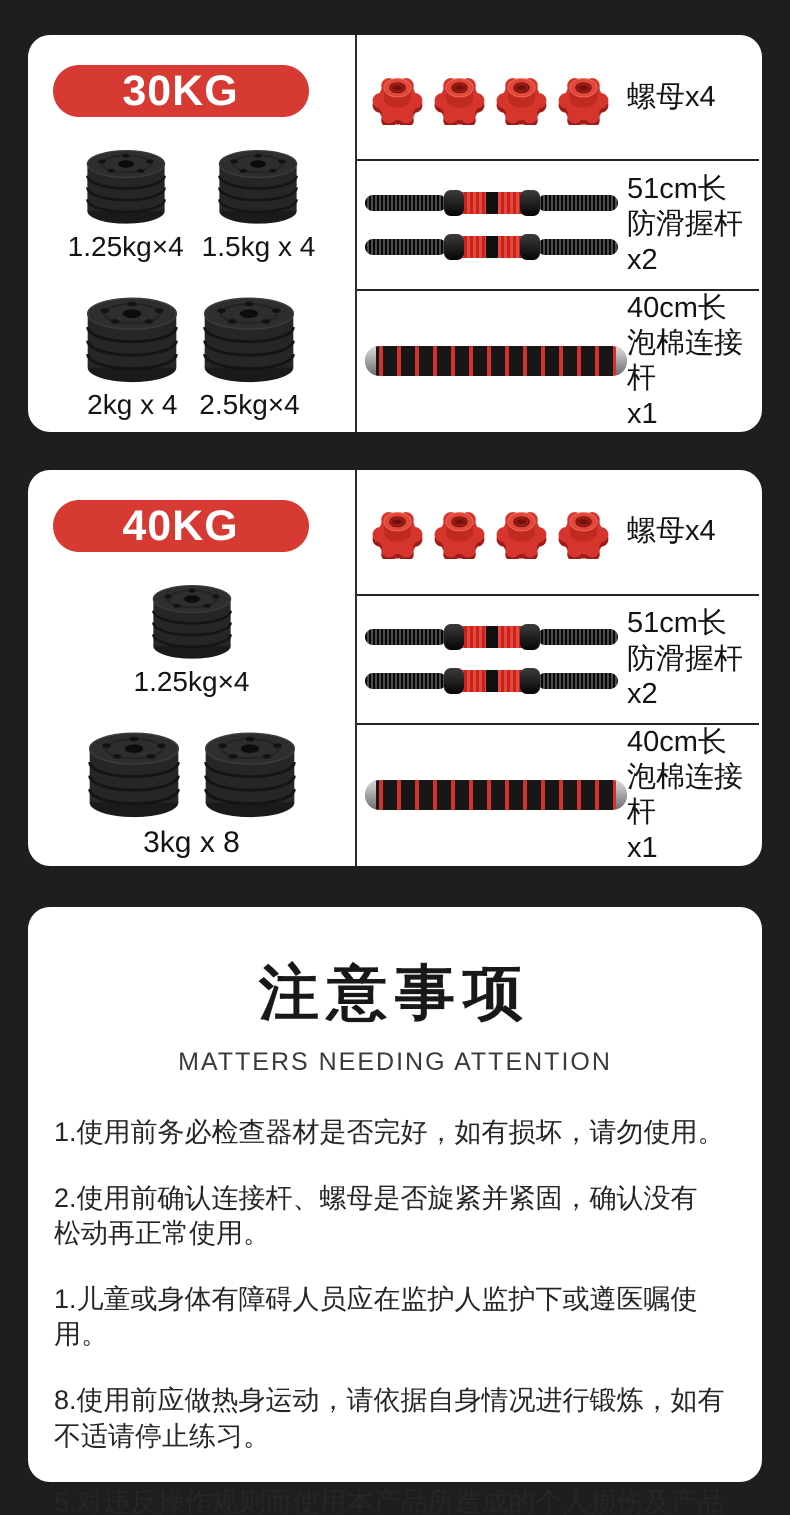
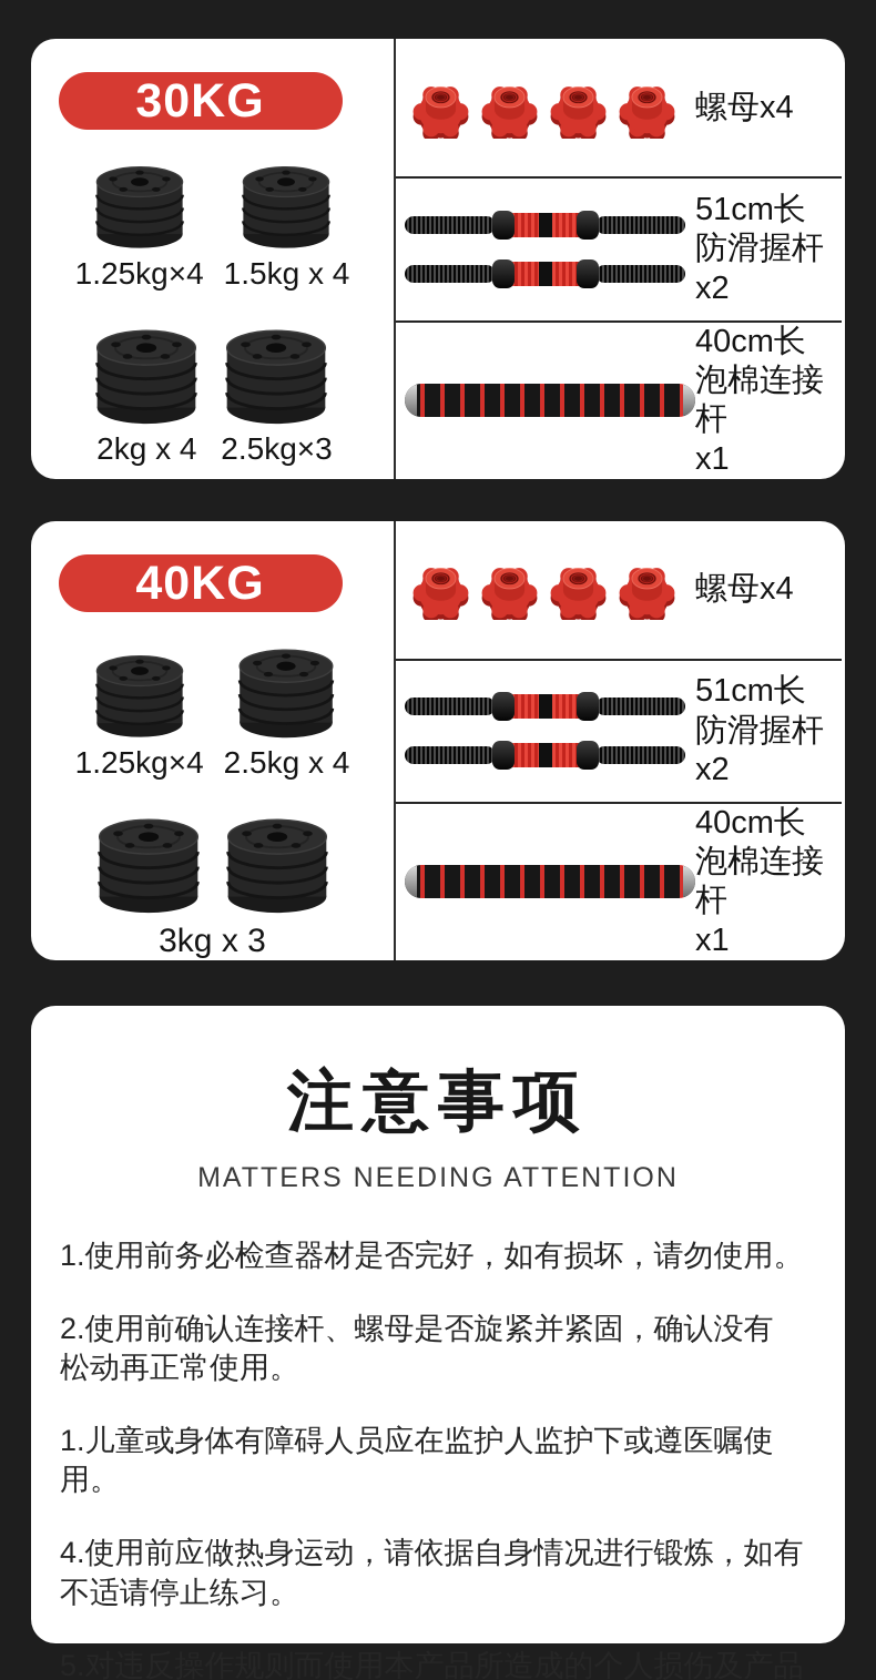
  30KG
  1.25kg×4
  1.5kg x 4
  2kg x 4
- 2.5kg×4
+ 2.5kg×3
  螺母x4
  51cm长
  防滑握杆
  x2
  40cm长
  泡棉连接杆
  x1
  40KG
  1.25kg×4
+ 2.5kg x 4
- 3kg x 8
+ 3kg x 3
  螺母x4
  51cm长
  防滑握杆
  x2
  40cm长
  泡棉连接杆
  x1
  注意事项
  MATTERS NEEDING ATTENTION
  1.使用前务必检查器材是否完好，如有损坏，请勿使用。
  2.使用前确认连接杆、螺母是否旋紧并紧固，确认没有
  松动再正常使用。
  1.儿童或身体有障碍人员应在监护人监护下或遵医嘱使用。
- 8.使用前应做热身运动，请依据自身情况进行锻炼，如有
+ 4.使用前应做热身运动，请依据自身情况进行锻炼，如有
  不适请停止练习。
